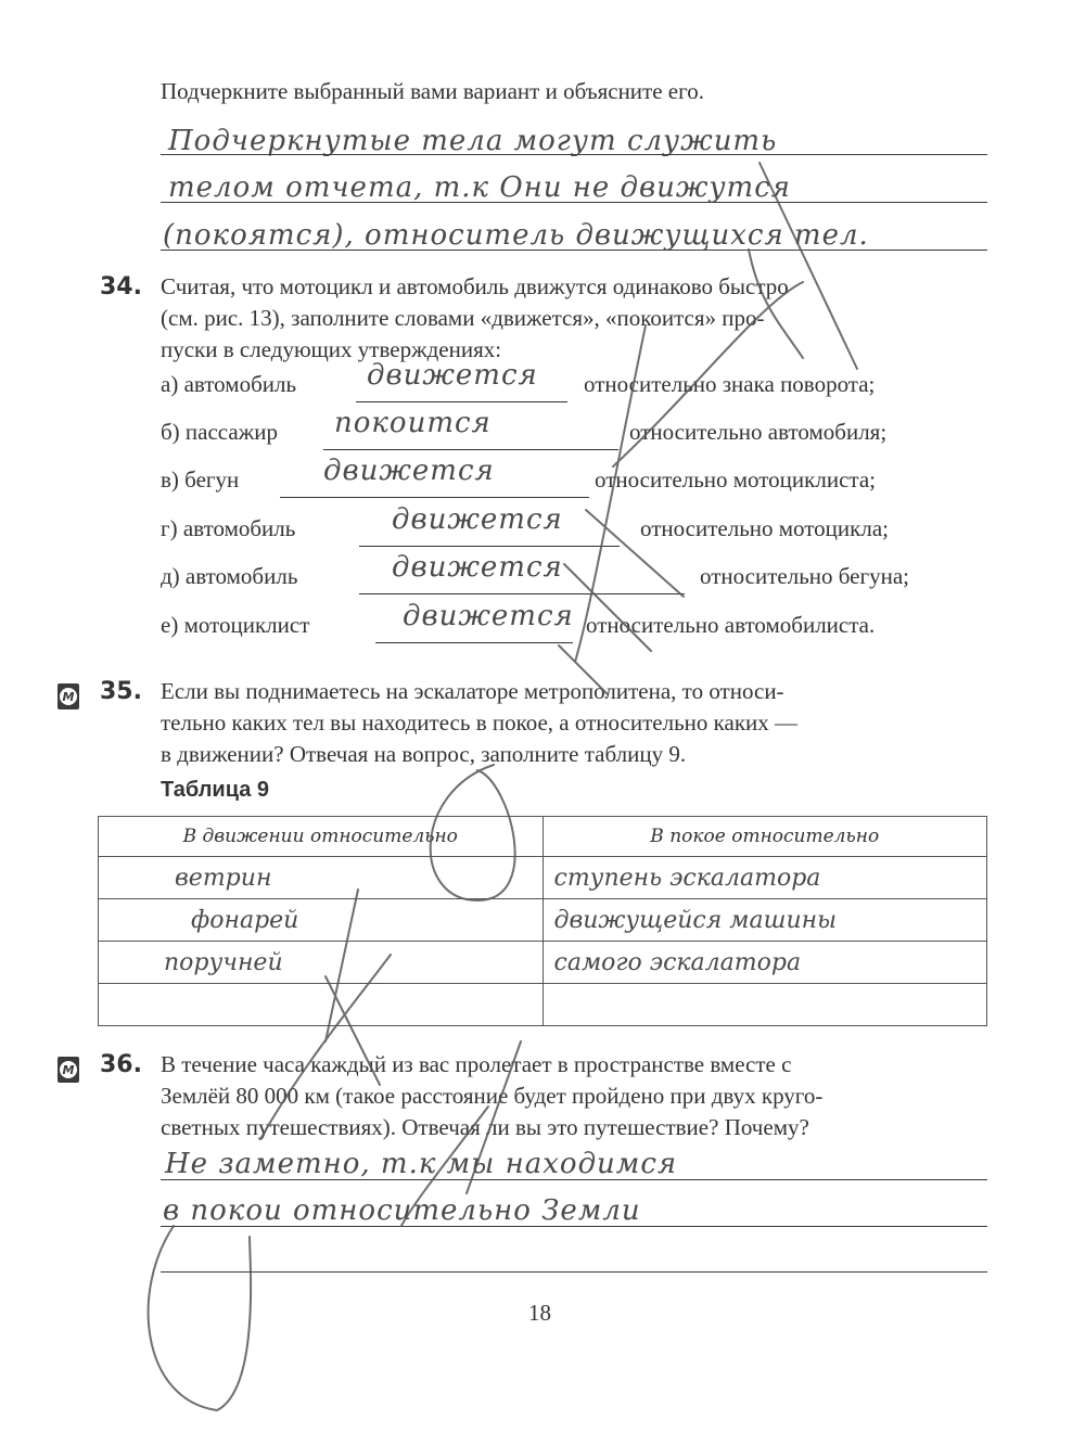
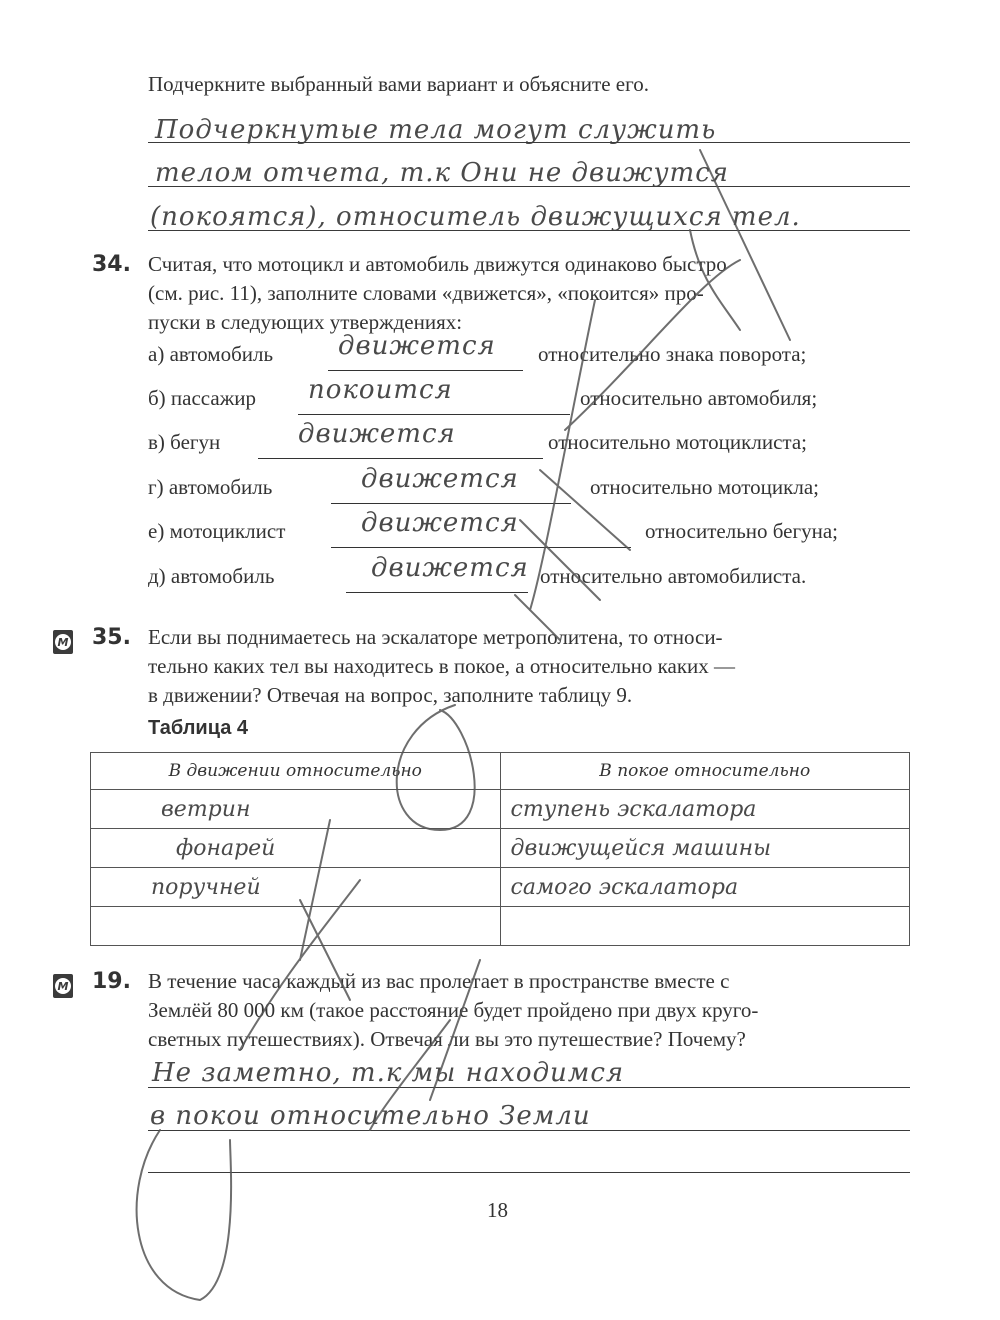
  Подчеркните выбранный вами вариант и объясните его.
  Подчеркнутые тела могут служить
  телом отчета, т.к Они не движутся
  (покоятся), относитель движущихся тел.
  34.
  Считая, что мотоцикл и автомобиль движутся одинаково быстро
- (см. рис. 13), заполните словами «движется», «покоится» про-
+ (см. рис. 11), заполните словами «движется», «покоится» про-
  пуски в следующих утверждениях:
  а) автомобиль
  движется
  относительно знака поворота;
  б) пассажир
  покоится
  относительно автомобиля;
  в) бегун
  движется
  относительно мотоциклиста;
  г) автомобиль
  движется
  относительно мотоцикла;
- д) автомобиль
+ е) мотоциклист
  движется
  относительно бегуна;
- е) мотоциклист
+ д) автомобиль
  движется
  относительно автомобилиста.
  М
  35.
  Если вы поднимаетесь на эскалаторе метрополитена, то относи-
  тельно каких тел вы находитесь в покое, а относительно каких —
  в движении? Отвечая на вопрос, заполните таблицу 9.
- Таблица 9
+ Таблица 4
  В движении относительно	В покое относительно
  ветрин	ступень эскалатора
  фонарей	движущейся машины
  поручней	самого эскалатора
  М
- 36.
+ 19.
  В течение часа каждый из вас пролетает в пространстве вместе с
  Землёй 80 000 км (такое расстояние будет пройдено при двух круго-
  светных путешествиях). Отвечая ли вы это путешествие? Почему?
  Не заметно, т.к мы находимся
  в покои относительно Земли
  18
